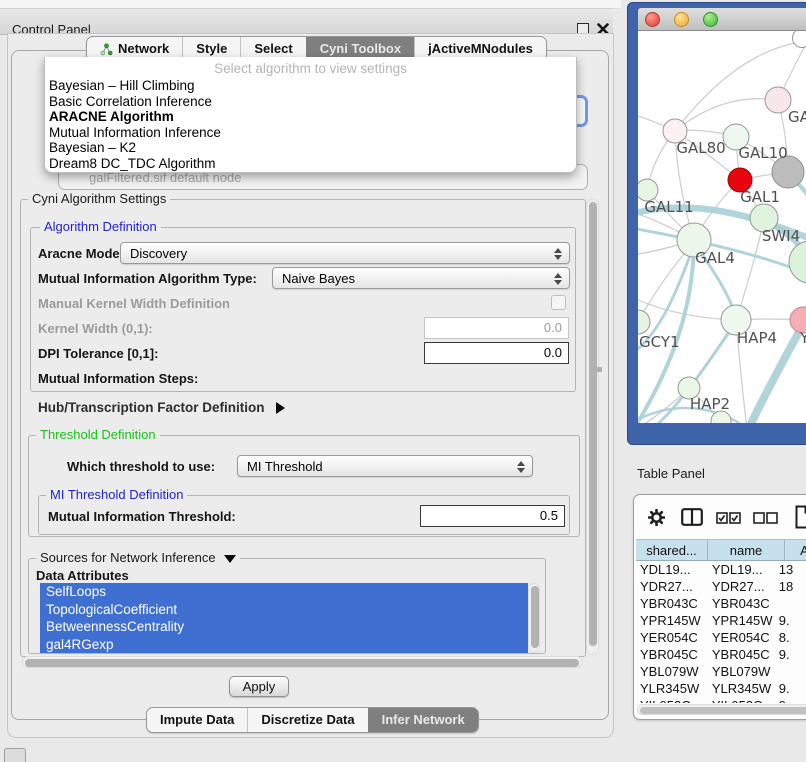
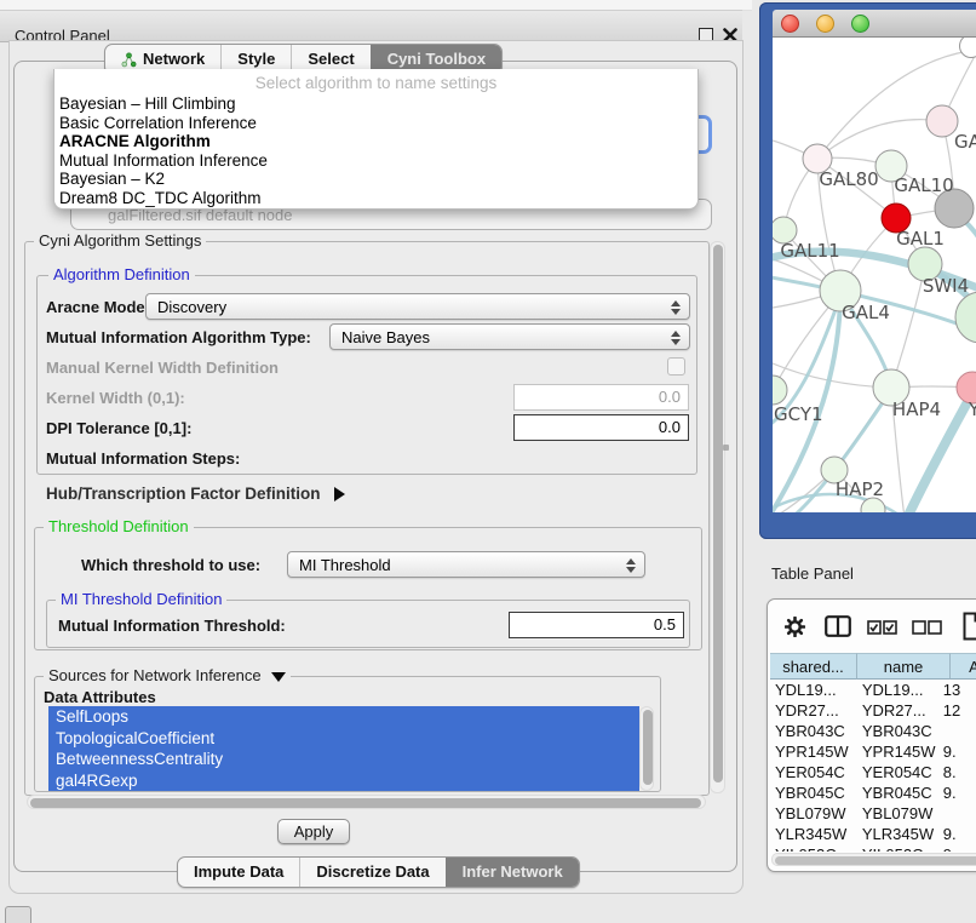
  Control Panel
  Network
  Style
  Select
  Cyni Toolbox
- jActiveMNodules
  galFiltered.sif default node
- Select algorithm to view settings
+ Select algorithm to name settings
  Bayesian – Hill Climbing
  Basic Correlation Inference
  ARACNE Algorithm
  Mutual Information Inference
  Bayesian – K2
  Dream8 DC_TDC Algorithm
  Cyni Algorithm Settings
  Algorithm Definition
  Aracne Mode
  Discovery
  Mutual Information Algorithm Type:
  Naive Bayes
  Manual Kernel Width Definition
  Kernel Width (0,1):
  0.0
  DPI Tolerance [0,1]:
  0.0
  Mutual Information Steps:
  Hub/Transcription Factor Definition
  Threshold Definition
  Which threshold to use:
  MI Threshold
  MI Threshold Definition
  Mutual Information Threshold:
  0.5
  Sources for Network Inference
  Data Attributes
  SelfLoops
  TopologicalCoefficient
  BetweennessCentrality
  gal4RGexp
  Apply
  Impute Data
  Discretize Data
  Infer Network
  GAL80
  GAL10
  GAL1
  GAL11
  SWI4
  GAL4
  GCY1
  HAP4
  Y
  HAP2
  Table Panel
  shared...
  name
  A
  YDL19...
  YDL19...
  13
  YDR27...
  YDR27...
- 18
+ 12
  YBR043C
  YBR043C
  YPR145W
  YPR145W
  9.
  YER054C
  YER054C
  8.
  YBR045C
  YBR045C
  9.
  YBL079W
  YBL079W
  YLR345W
  YLR345W
  9.
